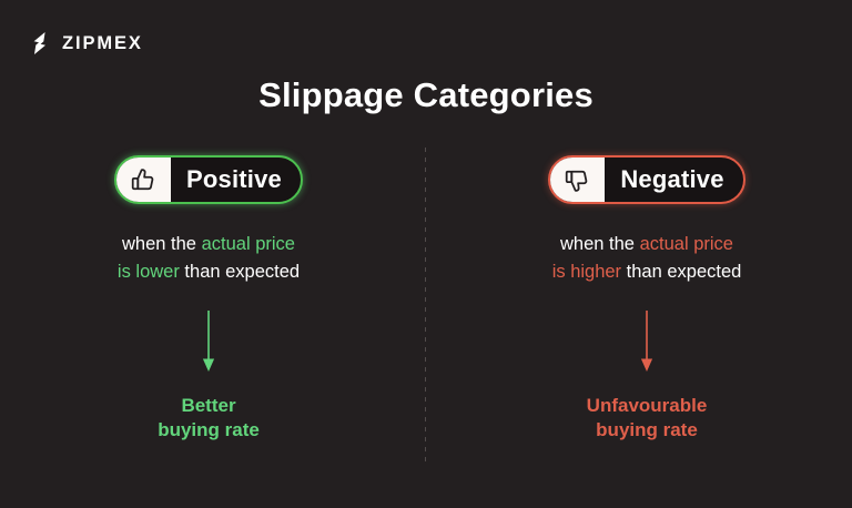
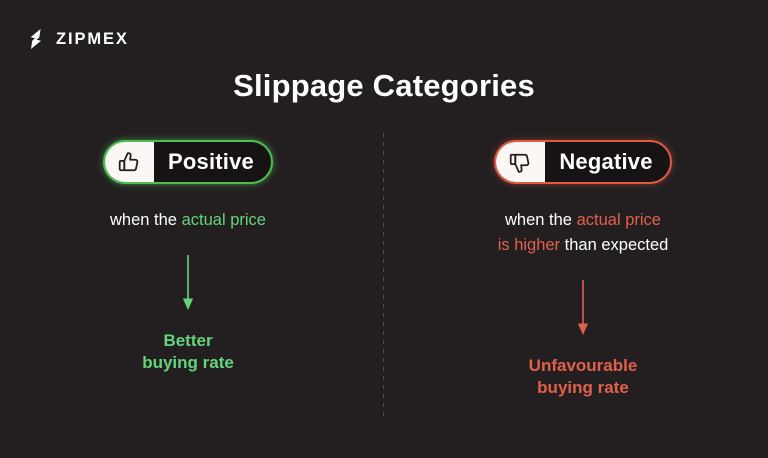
  ZIPMEX
  Slippage Categories
  Positive
  when the actual price
- is lower than expected
  Better
  buying rate
  Negative
  when the actual price
  is higher than expected
  Unfavourable
  buying rate
